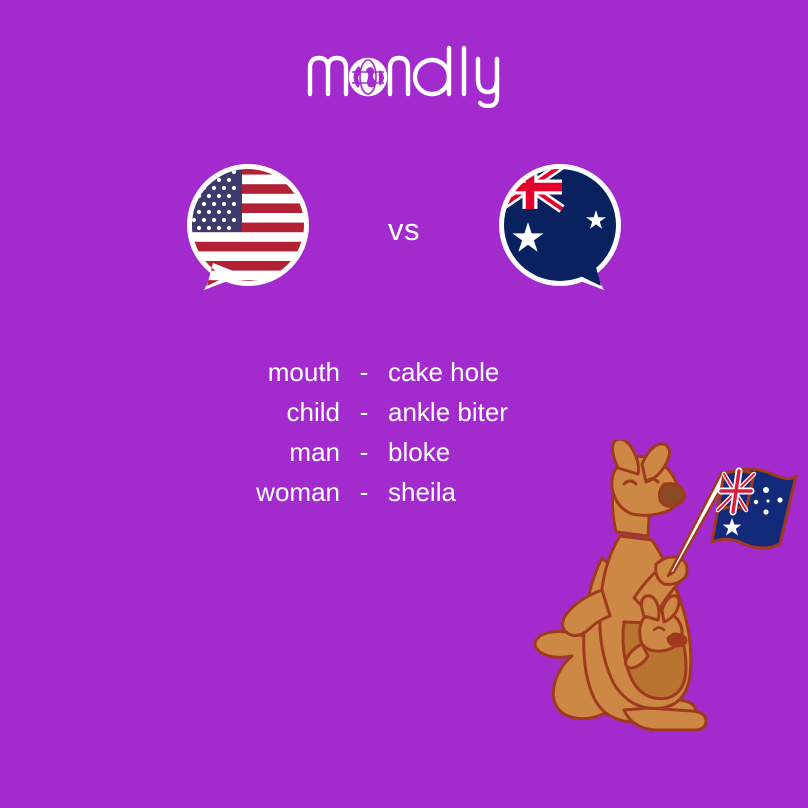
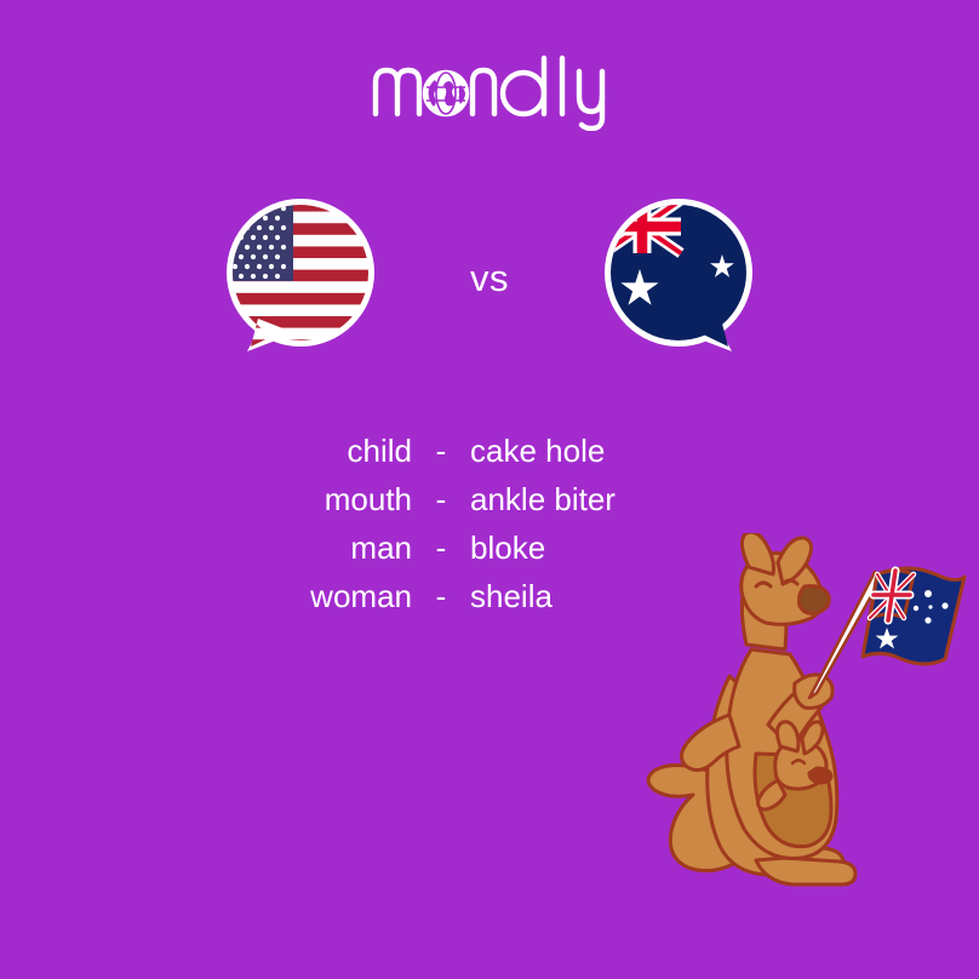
  vs
- mouth
+ child
  -
  cake hole
- child
+ mouth
  -
  ankle biter
  man
  -
  bloke
  woman
  -
  sheila
